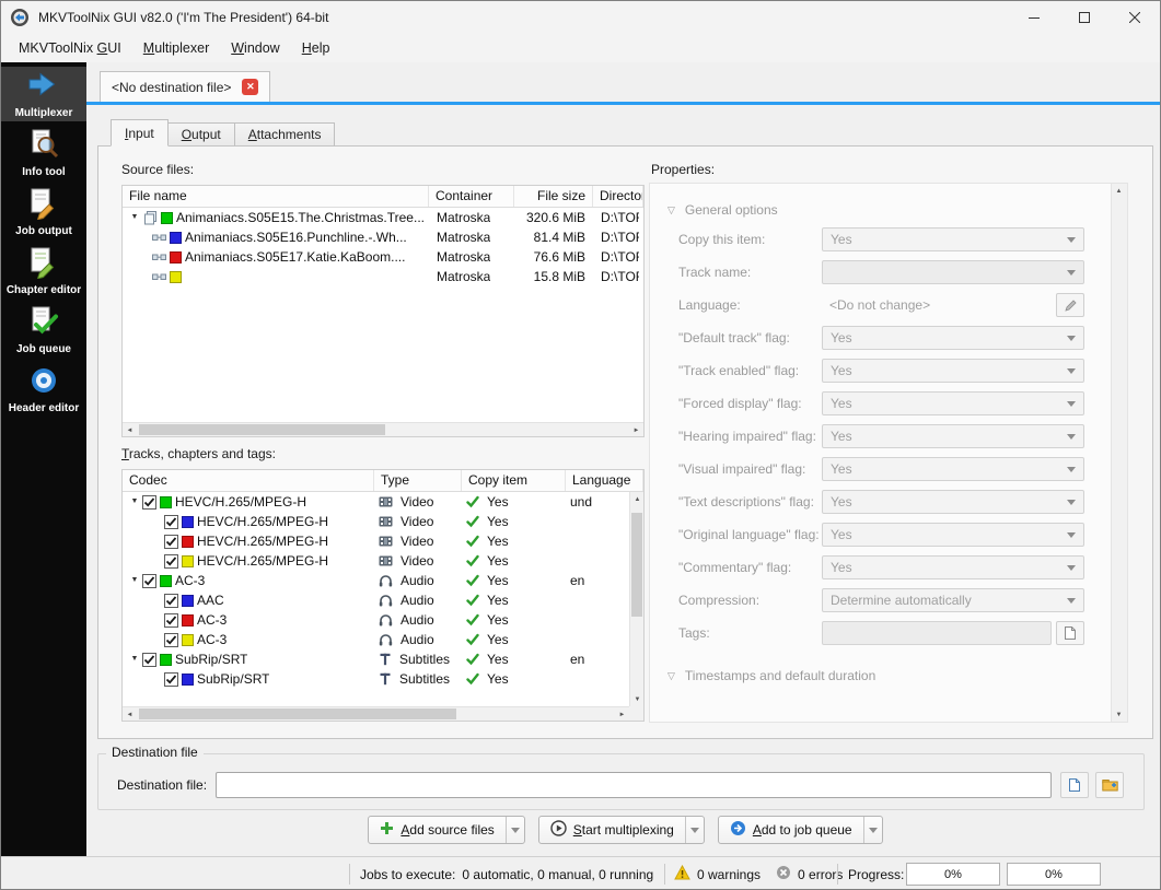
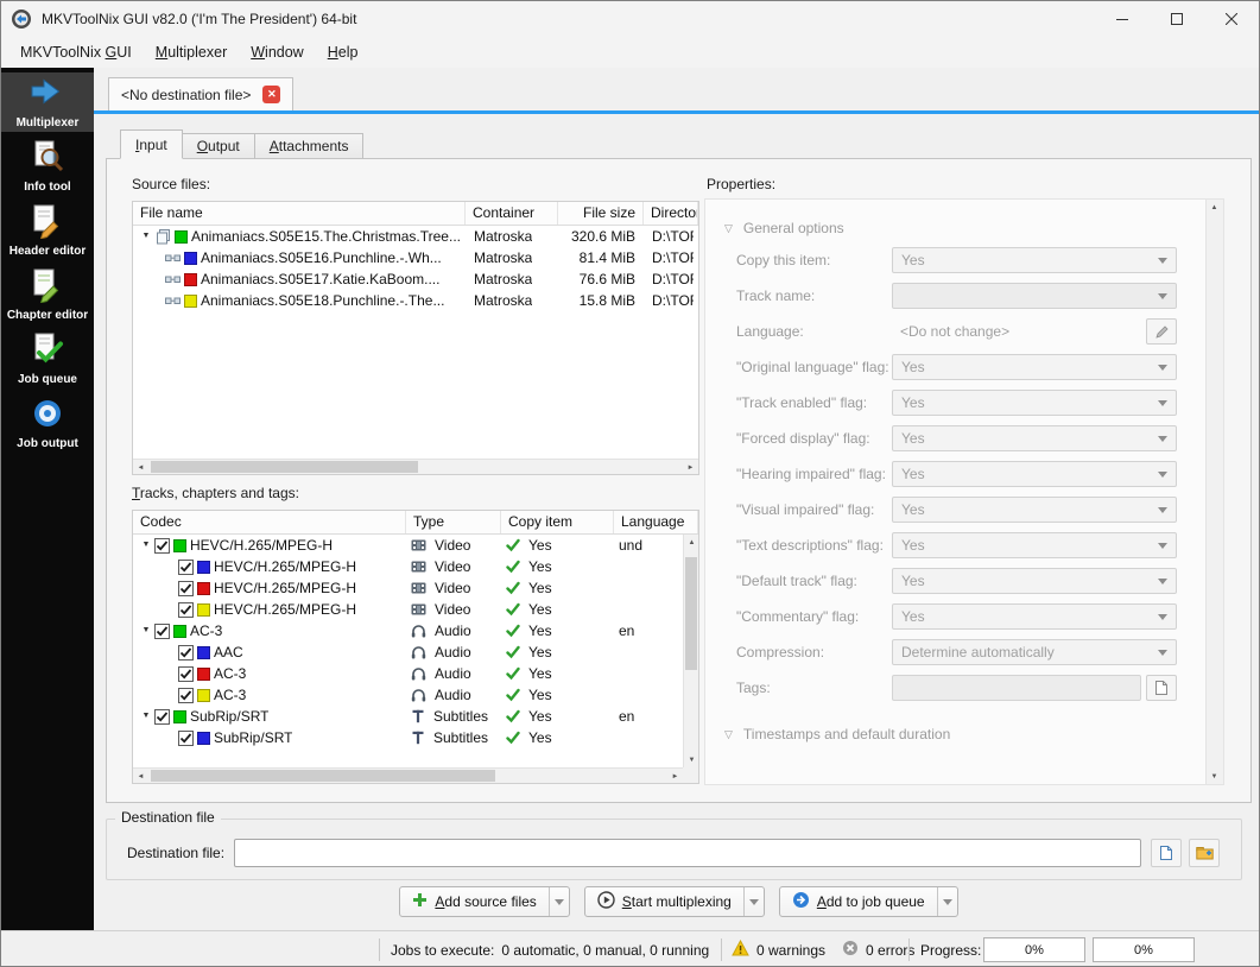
  MKVToolNix GUI v82.0 ('I'm The President') 64-bit
  MKVToolNix GUI
  Multiplexer
  Window
  Help
  Multiplexer
  Info tool
- Job output
+ Header editor
  Chapter editor
  Job queue
- Header editor
+ Job output
  <No destination file>
  ✕
  I
  nput
  O
  utput
  A
  ttachments
  Source files:
  Properties:
  Tracks, chapters and tags:
  File name
  Container
  File size
  Directo
  Animaniacs.S05E15.The.Christmas.Tree...
  Matroska
  320.6 MiB
  D:\TO
  Animaniacs.S05E16.Punchline.-.Wh...
  Matroska
  81.4 MiB
  D:\TO
  Animaniacs.S05E17.Katie.KaBoom....
  Matroska
  76.6 MiB
  D:\TO
+ Animaniacs.S05E18.Punchline.-.The...
  Matroska
  15.8 MiB
  D:\TO
  Codec
  Type
  Copy item
  Language
  HEVC/H.265/MPEG-H
  Video
  Yes
  und
  HEVC/H.265/MPEG-H
  Video
  Yes
  HEVC/H.265/MPEG-H
  Video
  Yes
  HEVC/H.265/MPEG-H
  Video
  Yes
  AC-3
  Audio
  Yes
  en
  AAC
  Audio
  Yes
  AC-3
  Audio
  Yes
  AC-3
  Audio
  Yes
  SubRip/SRT
  Subtitles
  Yes
  en
  SubRip/SRT
  Subtitles
  Yes
  ▽
  General options
  Copy this item:
  Yes
  Track name:
  Language:
  <Do not change>
- "Default track" flag:
+ "Original language" flag:
  Yes
  "Track enabled" flag:
  Yes
  "Forced display" flag:
  Yes
  "Hearing impaired" flag:
  Yes
  "Visual impaired" flag:
  Yes
  "Text descriptions" flag:
  Yes
- "Original language" flag:
+ "Default track" flag:
  Yes
  "Commentary" flag:
  Yes
  Compression:
  Determine automatically
  Tags:
  ▽
  Timestamps and default duration
  Destination file
  Destination file:
  Add source files
  Start multiplexing
  Add to job queue
  Jobs to execute:
  0 automatic, 0 manual, 0 running
  0 warnings
  0 errors
  Progress:
  0%
  0%
